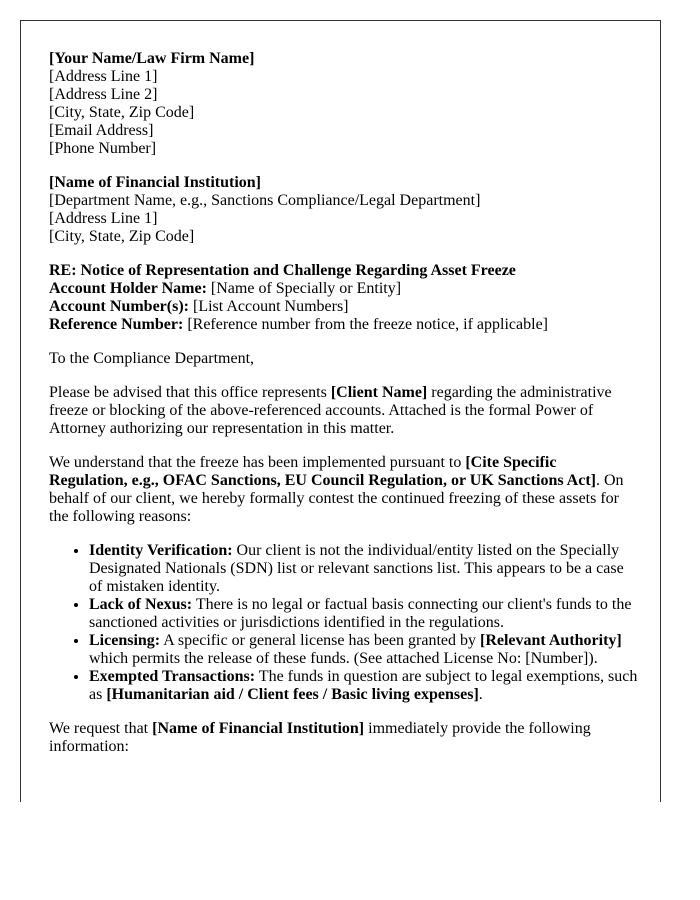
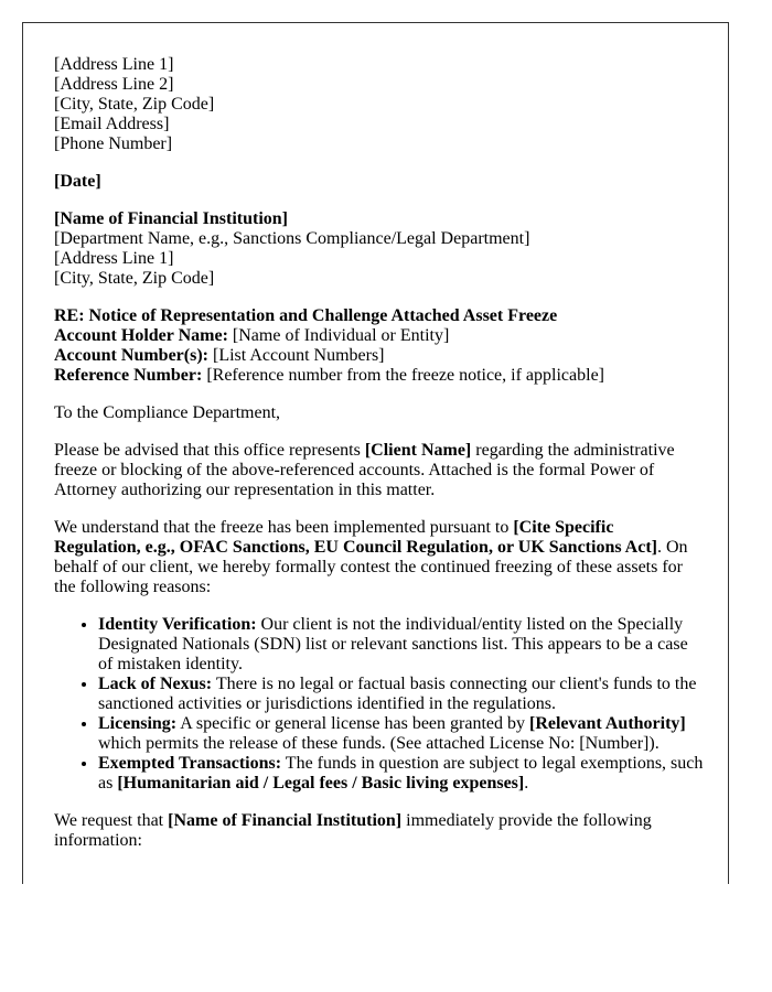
- [Your Name/Law Firm Name]
  [Address Line 1]
  [Address Line 2]
  [City, State, Zip Code]
  [Email Address]
  [Phone Number]
+ [Date]
  [Name of Financial Institution]
  [Department Name, e.g., Sanctions Compliance/Legal Department]
  [Address Line 1]
  [City, State, Zip Code]
- RE: Notice of Representation and Challenge Regarding Asset Freeze
+ RE: Notice of Representation and Challenge Attached Asset Freeze
- Account Holder Name: [Name of Specially or Entity]
+ Account Holder Name: [Name of Individual or Entity]
  Account Number(s): [List Account Numbers]
  Reference Number: [Reference number from the freeze notice, if applicable]
  To the Compliance Department,
  Please be advised that this office represents [Client Name] regarding the administrative freeze or blocking of the above-referenced accounts. Attached is the formal Power of Attorney authorizing our representation in this matter.
  We understand that the freeze has been implemented pursuant to [Cite Specific Regulation, e.g., OFAC Sanctions, EU Council Regulation, or UK Sanctions Act]. On behalf of our client, we hereby formally contest the continued freezing of these assets for the following reasons:
  Identity Verification: Our client is not the individual/entity listed on the Specially Designated Nationals (SDN) list or relevant sanctions list. This appears to be a case of mistaken identity.
  Lack of Nexus: There is no legal or factual basis connecting our client's funds to the sanctioned activities or jurisdictions identified in the regulations.
  Licensing: A specific or general license has been granted by [Relevant Authority] which permits the release of these funds. (See attached License No: [Number]).
- Exempted Transactions: The funds in question are subject to legal exemptions, such as [Humanitarian aid / Client fees / Basic living expenses].
+ Exempted Transactions: The funds in question are subject to legal exemptions, such as [Humanitarian aid / Legal fees / Basic living expenses].
  We request that [Name of Financial Institution] immediately provide the following information:
